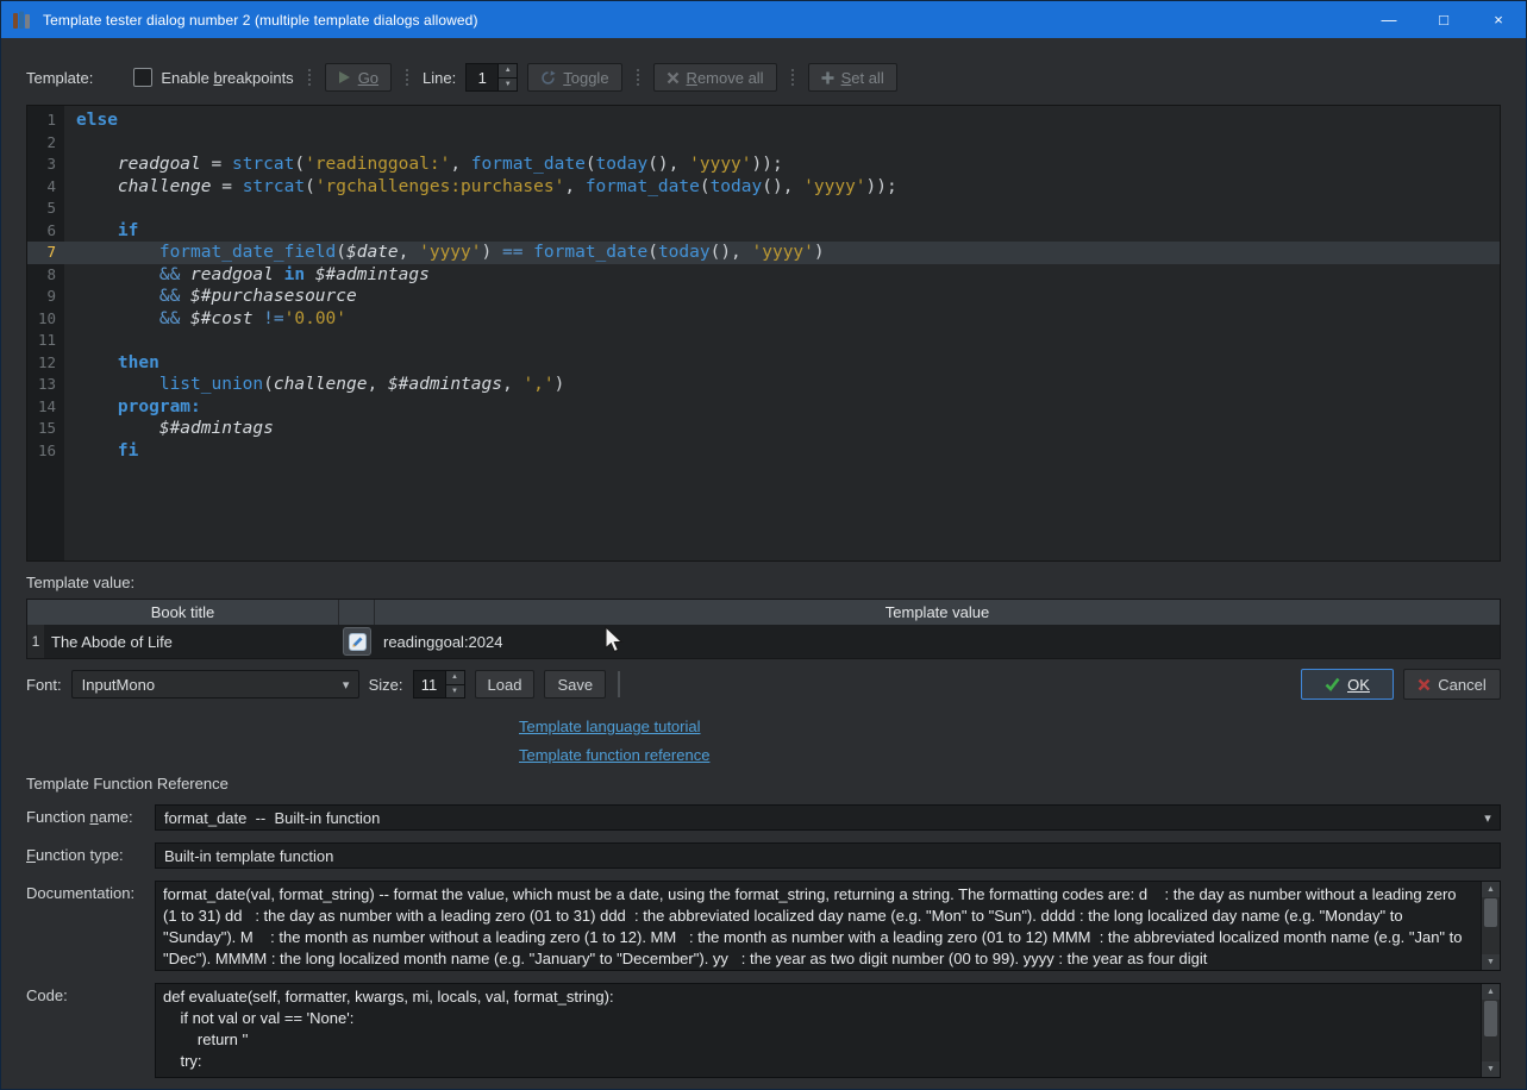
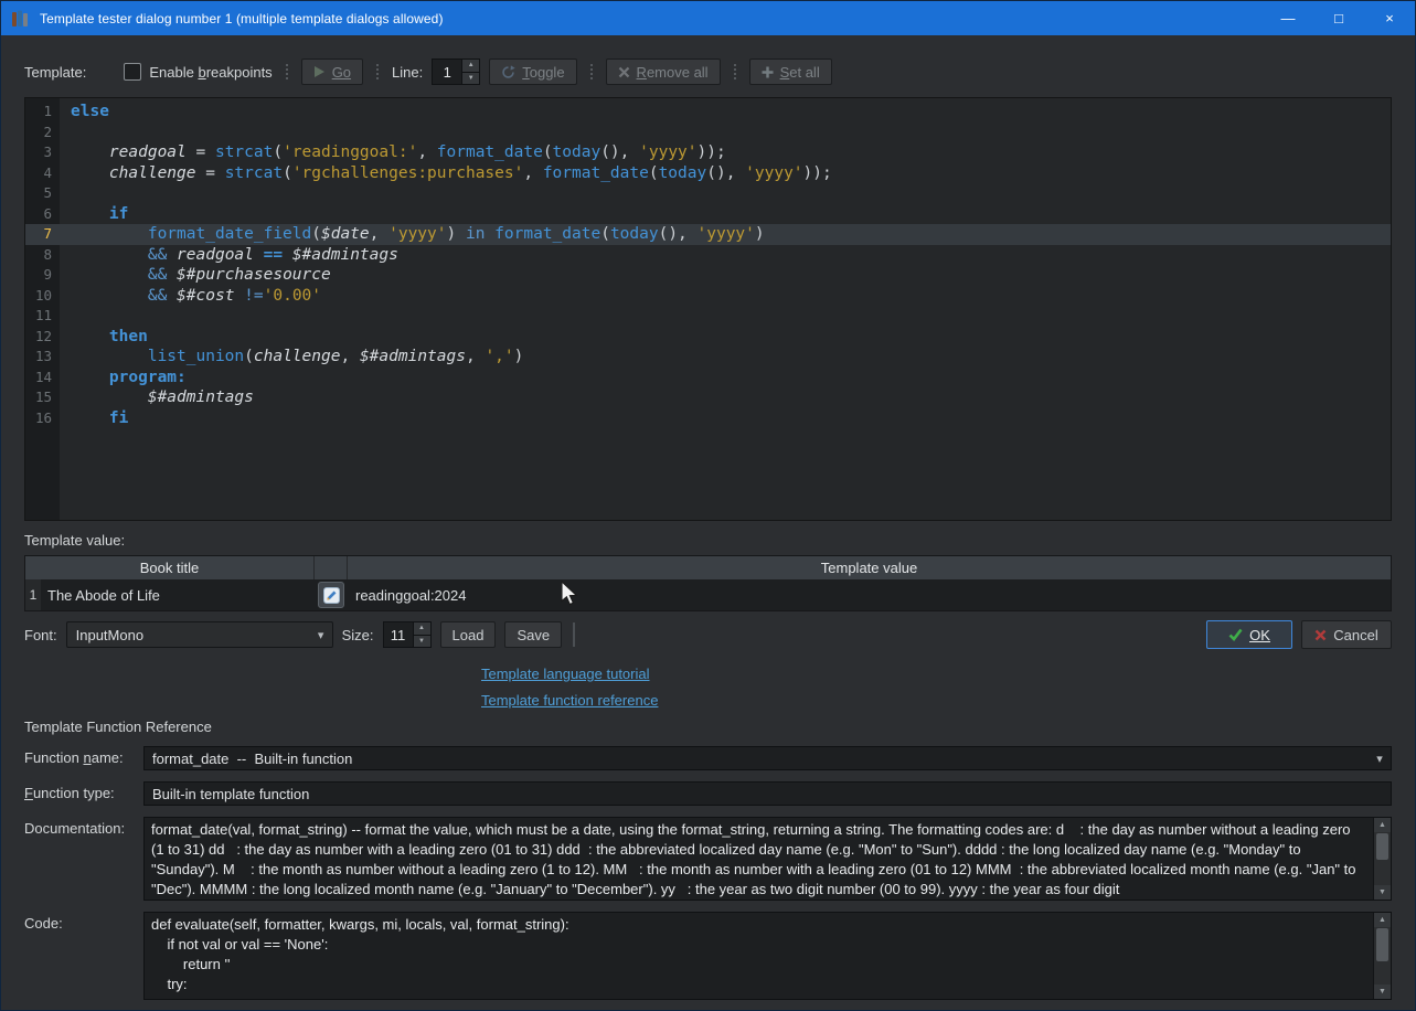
- Template tester dialog number 2 (multiple template dialogs allowed)
+ Template tester dialog number 1 (multiple template dialogs allowed)
  —
  □
  ×
  Template:
  Enable breakpoints
  Go
  Line:
  1
  Toggle
  Remove all
  Set all
  1
  else
  2
  3
  readgoal = strcat('readinggoal:', format_date(today(), 'yyyy'));
  4
  challenge = strcat('rgchallenges:purchases', format_date(today(), 'yyyy'));
  5
  6
  if
  7
- format_date_field($date, 'yyyy') == format_date(today(), 'yyyy')
+ format_date_field($date, 'yyyy') in format_date(today(), 'yyyy')
  8
- && readgoal in $#admintags
+ && readgoal == $#admintags
  9
  && $#purchasesource
  10
  && $#cost !='0.00'
  11
  12
  then
  13
  list_union(challenge, $#admintags, ',')
  14
  program:
  15
  $#admintags
  16
  fi
  Template value:
  Book title
  Template value
  1
  The Abode of Life
  readinggoal:2024
  Font:
  InputMono
  ▾
  Size:
  11
  Load
  Save
  OK
  Cancel
  Template language tutorial
  Template function reference
  Template Function Reference
  Function name:
  format_date -- Built-in function
  ▾
  Function type:
  Built-in template function
  Documentation:
  format_date(val, format_string) -- format the value, which must be a date, using the format_string, returning a string. The formatting codes are: d : the day as number without a leading zero (1 to 31) dd : the day as number with a leading zero (01 to 31) ddd : the abbreviated localized day name (e.g. "Mon" to "Sun"). dddd : the long localized day name (e.g. "Monday" to "Sunday"). M : the month as number without a leading zero (1 to 12). MM : the month as number with a leading zero (01 to 12) MMM : the abbreviated localized month name (e.g. "Jan" to "Dec"). MMMM : the long localized month name (e.g. "January" to "December"). yy : the year as two digit number (00 to 99). yyyy : the year as four digit
  Code:
  def evaluate(self, formatter, kwargs, mi, locals, val, format_string):
  if not val or val == 'None':
  return ''
  try:
